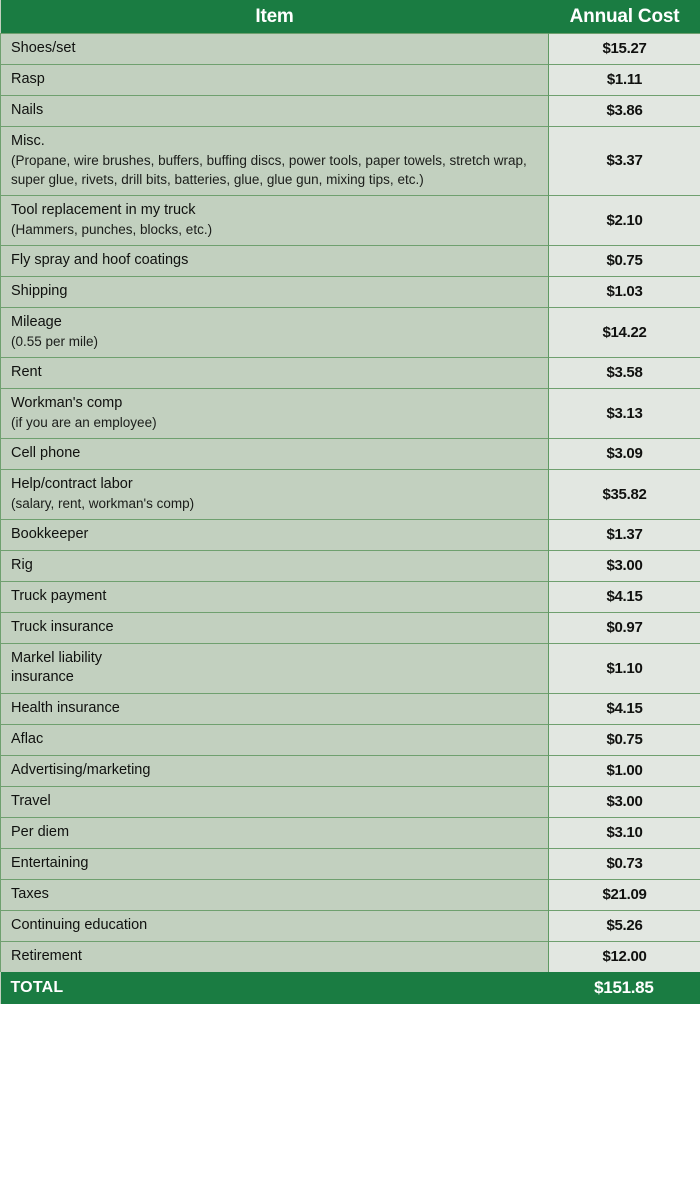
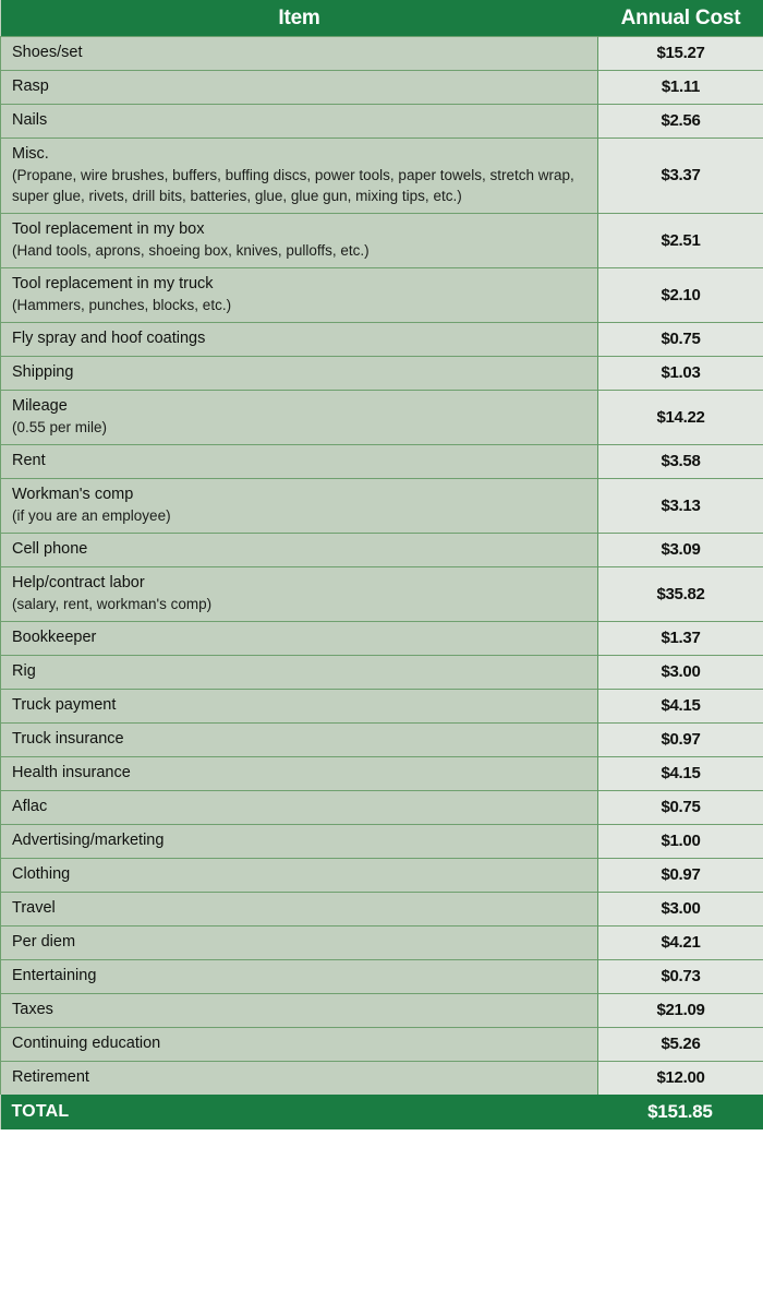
  Item	Annual Cost
  Shoes/set	$15.27
  Rasp	$1.11
- Nails	$3.86
+ Nails	$2.56
  Misc.(Propane, wire brushes, buffers, buffing discs, power tools, paper towels, stretch wrap, super glue, rivets, drill bits, batteries, glue, glue gun, mixing tips, etc.)	$3.37
+ Tool replacement in my box(Hand tools, aprons, shoeing box, knives, pulloffs, etc.)	$2.51
  Tool replacement in my truck(Hammers, punches, blocks, etc.)	$2.10
  Fly spray and hoof coatings	$0.75
  Shipping	$1.03
  Mileage(0.55 per mile)	$14.22
  Rent	$3.58
  Workman's comp(if you are an employee)	$3.13
  Cell phone	$3.09
  Help/contract labor(salary, rent, workman's comp)	$35.82
  Bookkeeper	$1.37
  Rig	$3.00
  Truck payment	$4.15
  Truck insurance	$0.97
- Markel liabilityinsurance	$1.10
  Health insurance	$4.15
  Aflac	$0.75
  Advertising/marketing	$1.00
+ Clothing	$0.97
  Travel	$3.00
- Per diem	$3.10
+ Per diem	$4.21
  Entertaining	$0.73
  Taxes	$21.09
  Continuing education	$5.26
  Retirement	$12.00
  TOTAL	$151.85
